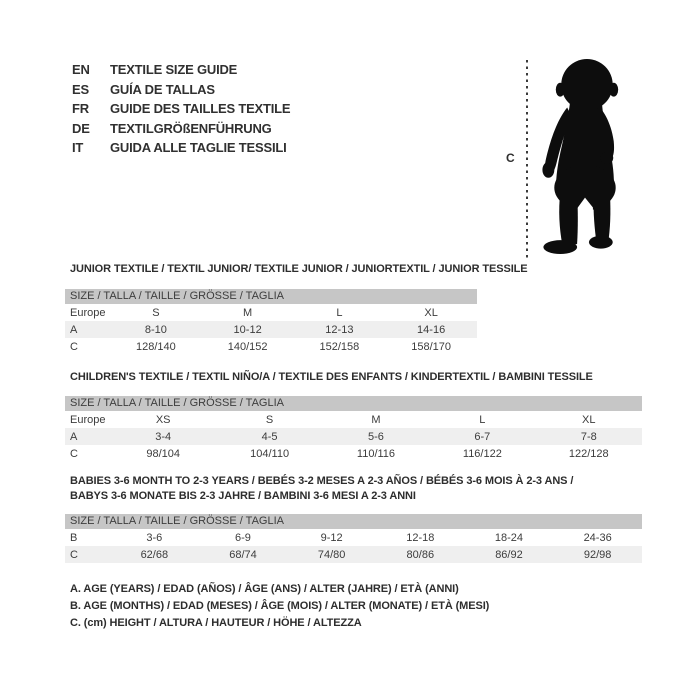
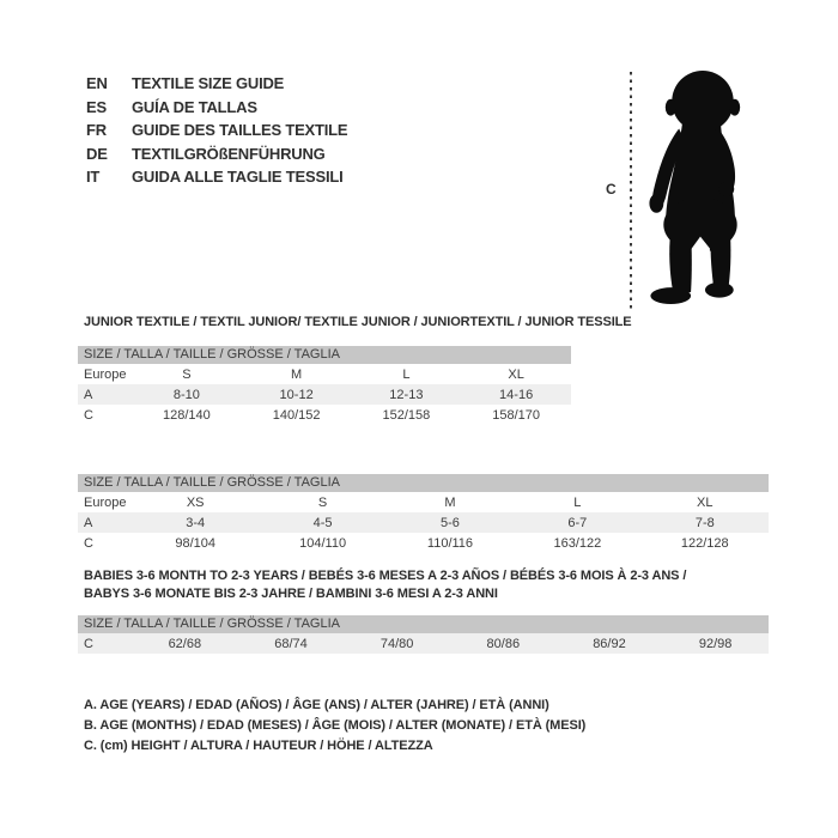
  EN
  TEXTILE SIZE GUIDE
  ES
  GUÍA DE TALLAS
  FR
  GUIDE DES TAILLES TEXTILE
  DE
  TEXTILGRÖßENFÜHRUNG
  IT
  GUIDA ALLE TAGLIE TESSILI
  C
  JUNIOR TEXTILE / TEXTIL JUNIOR/ TEXTILE JUNIOR / JUNIORTEXTIL / JUNIOR TESSILE
  SIZE / TALLA / TAILLE / GRÖSSE / TAGLIA
  Europe	S	M	L	XL
  A	8-10	10-12	12-13	14-16
  C	128/140	140/152	152/158	158/170
- CHILDREN'S TEXTILE / TEXTIL NIÑO/A / TEXTILE DES ENFANTS / KINDERTEXTIL / BAMBINI TESSILE
  SIZE / TALLA / TAILLE / GRÖSSE / TAGLIA
  Europe	XS	S	M	L	XL
  A	3-4	4-5	5-6	6-7	7-8
- C	98/104	104/110	110/116	116/122	122/128
+ C	98/104	104/110	110/116	163/122	122/128
- BABIES 3-6 MONTH TO 2-3 YEARS / BEBÉS 3-2 MESES A 2-3 AÑOS / BÉBÉS 3-6 MOIS À 2-3 ANS /
+ BABIES 3-6 MONTH TO 2-3 YEARS / BEBÉS 3-6 MESES A 2-3 AÑOS / BÉBÉS 3-6 MOIS À 2-3 ANS /
  BABYS 3-6 MONATE BIS 2-3 JAHRE / BAMBINI 3-6 MESI A 2-3 ANNI
  SIZE / TALLA / TAILLE / GRÖSSE / TAGLIA
- B	3-6	6-9	9-12	12-18	18-24	24-36
  C	62/68	68/74	74/80	80/86	86/92	92/98
  A. AGE (YEARS) / EDAD (AÑOS) / ÂGE (ANS) / ALTER (JAHRE) / ETÀ (ANNI)
  B. AGE (MONTHS) / EDAD (MESES) / ÂGE (MOIS) / ALTER (MONATE) / ETÀ (MESI)
  C. (cm) HEIGHT / ALTURA / HAUTEUR / HÖHE / ALTEZZA
